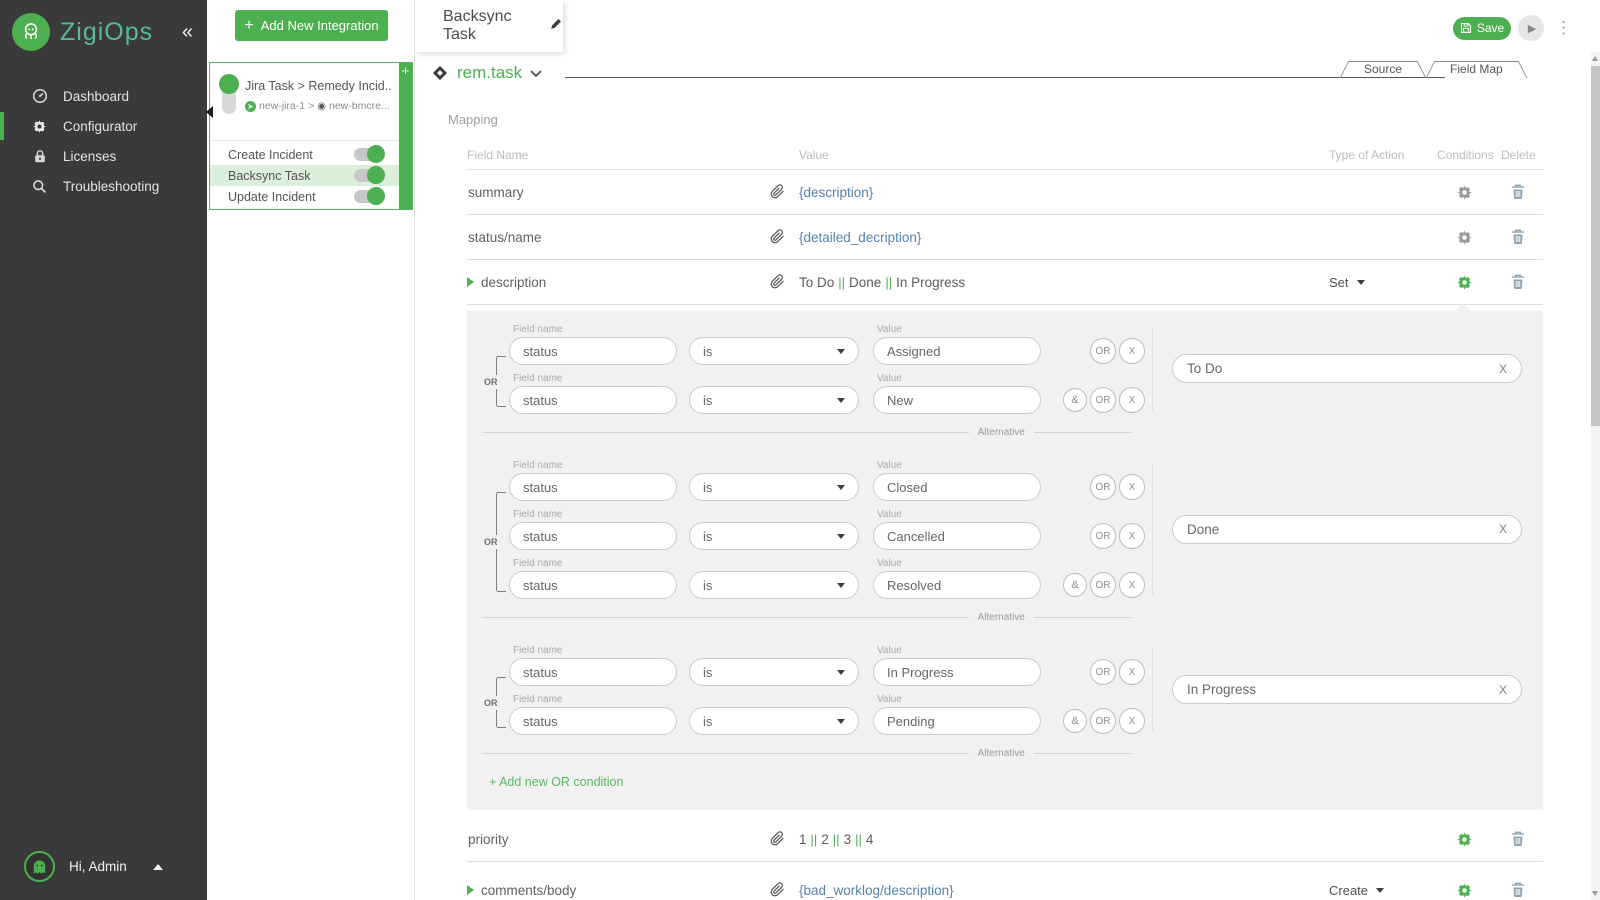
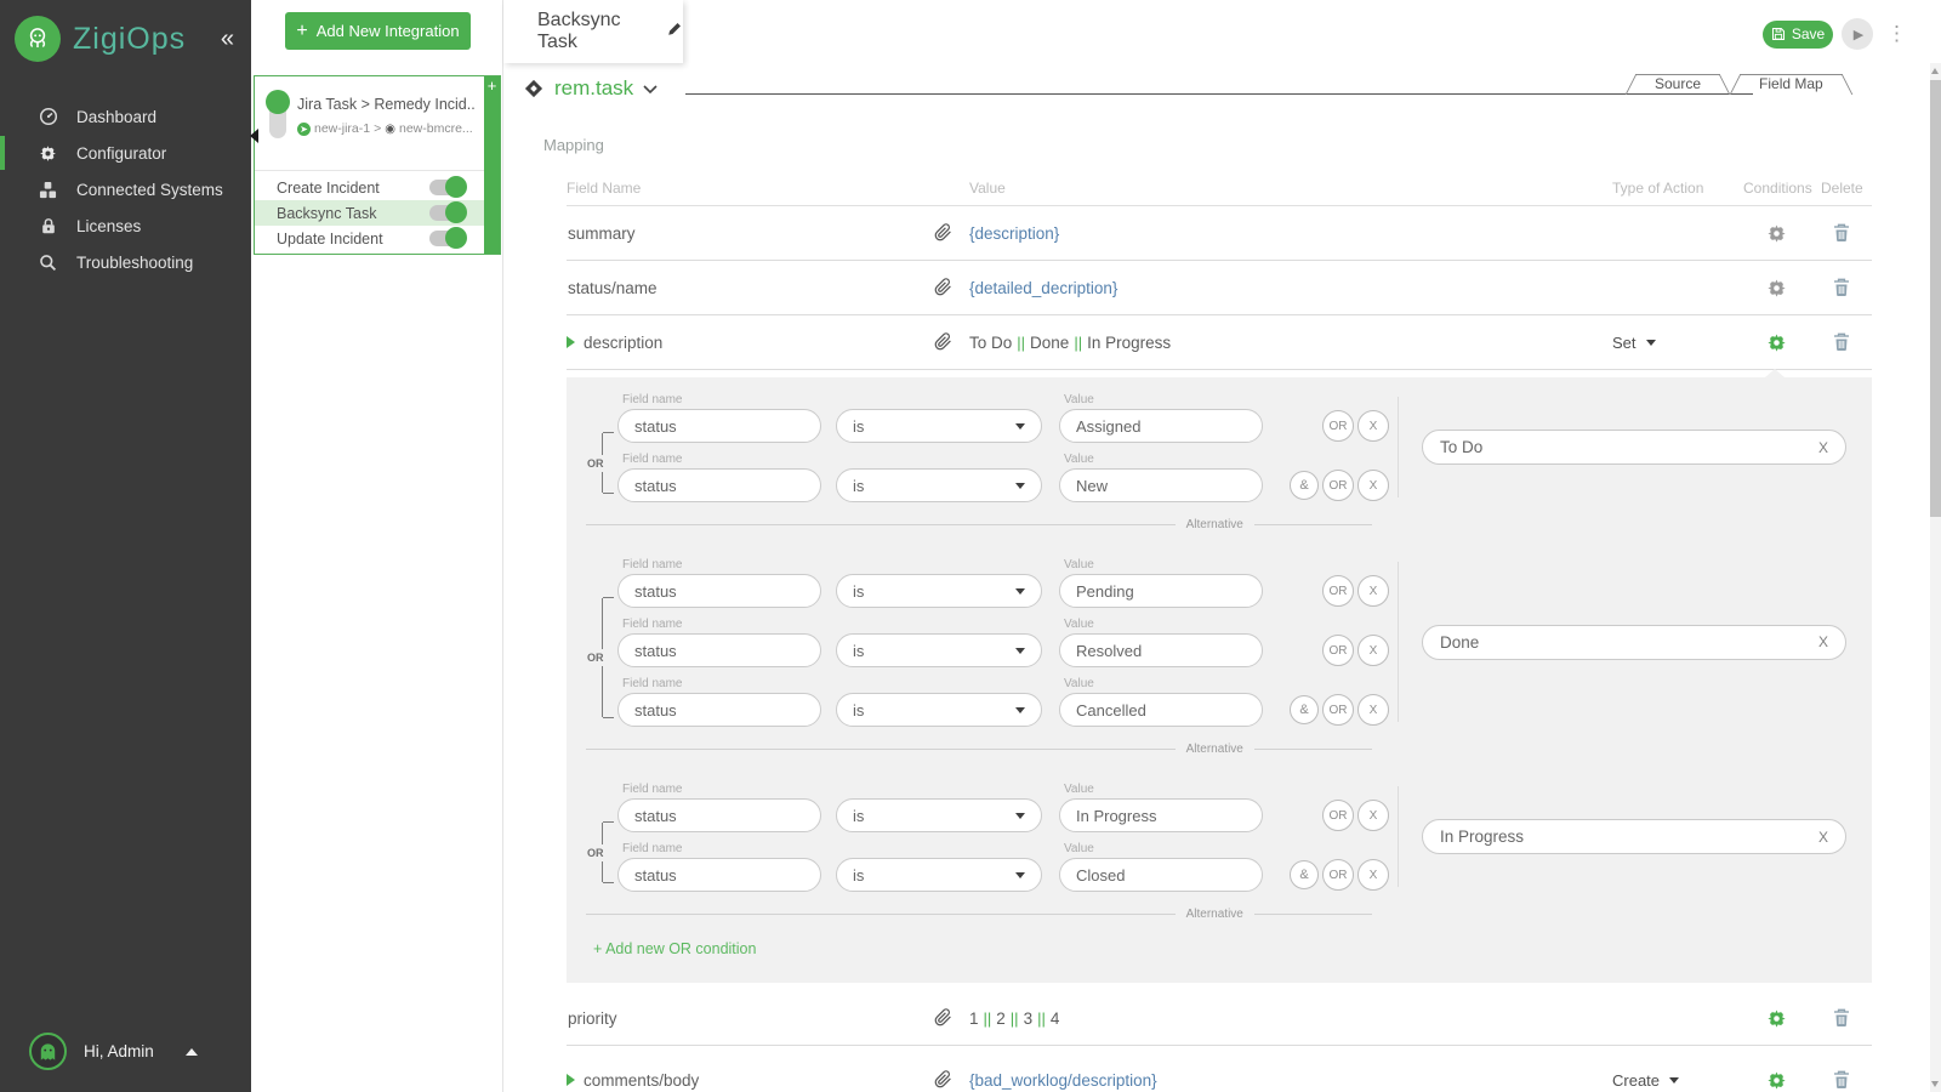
  ZigiOps
  «
  Dashboard
  Configurator
+ Connected Systems
  Licenses
  Troubleshooting
  Hi, Admin
  +
  Add New Integration
  +
  Jira Task > Remedy Incid..
  ➤
  new-jira-1
  >
  ◉
  new-bmcre...
  Create Incident
  Backsync Task
  Update Incident
  Backsync Task
  Save
  ▶
  ⋮
  rem.task
  Source
  Field Map
  Mapping
  Field Name
  Value
  Type of Action
  Conditions
  Delete
  summary
  {description}
  status/name
  {detailed_decription}
  description
  To Do || Done || In Progress
  Set
  OR
  Field name
  Value
  status
  is
  Assigned
  OR
  X
  Field name
  Value
  status
  is
  New
  &
  OR
  X
  To Do
  X
  Alternative
  OR
  Field name
  Value
  status
  is
- Closed
+ Pending
  OR
  X
  Field name
  Value
  status
  is
- Cancelled
+ Resolved
  OR
  X
  Field name
  Value
  status
  is
- Resolved
+ Cancelled
  &
  OR
  X
  Done
  X
  Alternative
  OR
  Field name
  Value
  status
  is
  In Progress
  OR
  X
  Field name
  Value
  status
  is
- Pending
+ Closed
  &
  OR
  X
  In Progress
  X
  Alternative
  + Add new OR condition
  priority
  1 || 2 || 3 || 4
  comments/body
  {bad_worklog/description}
  Create
